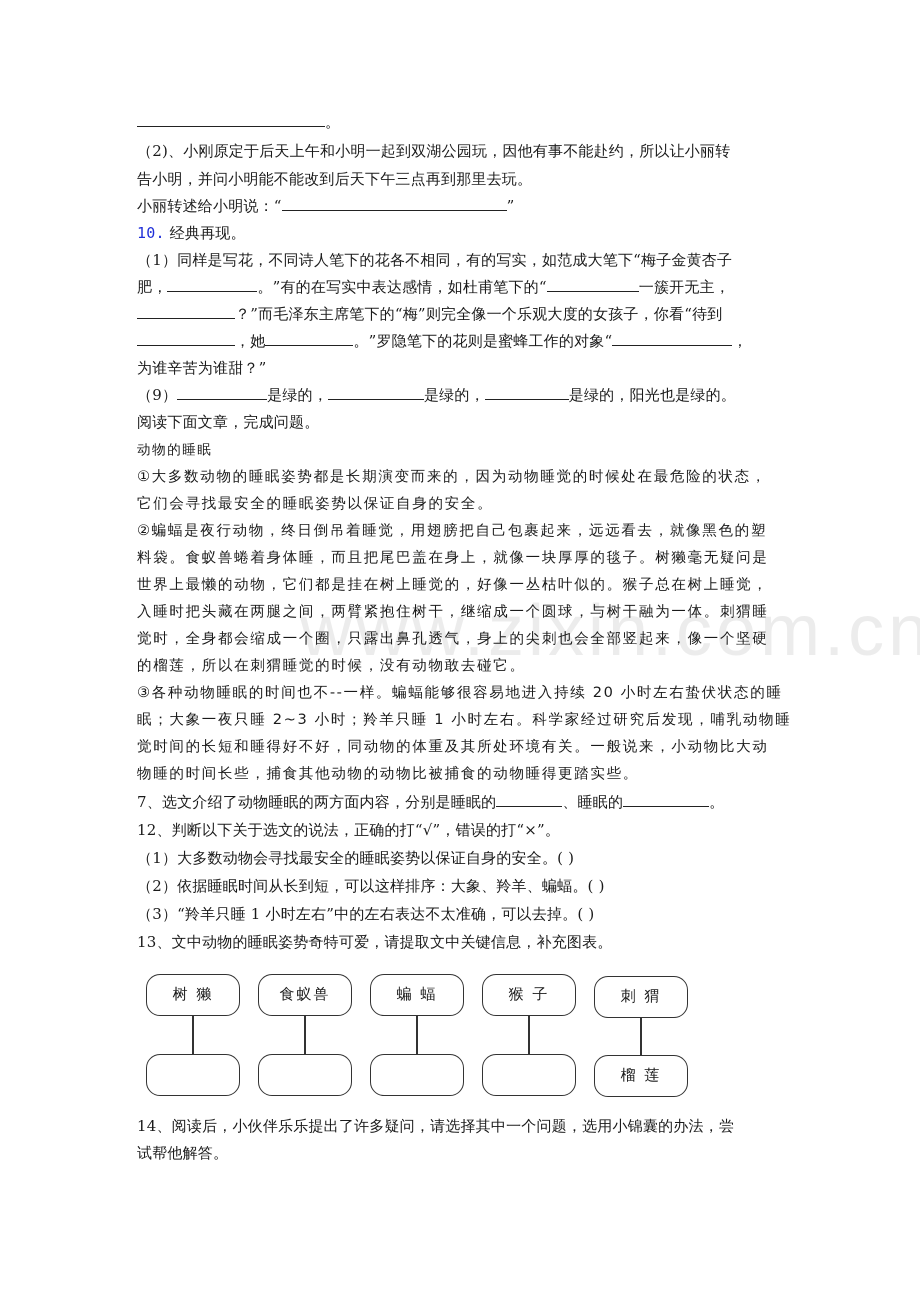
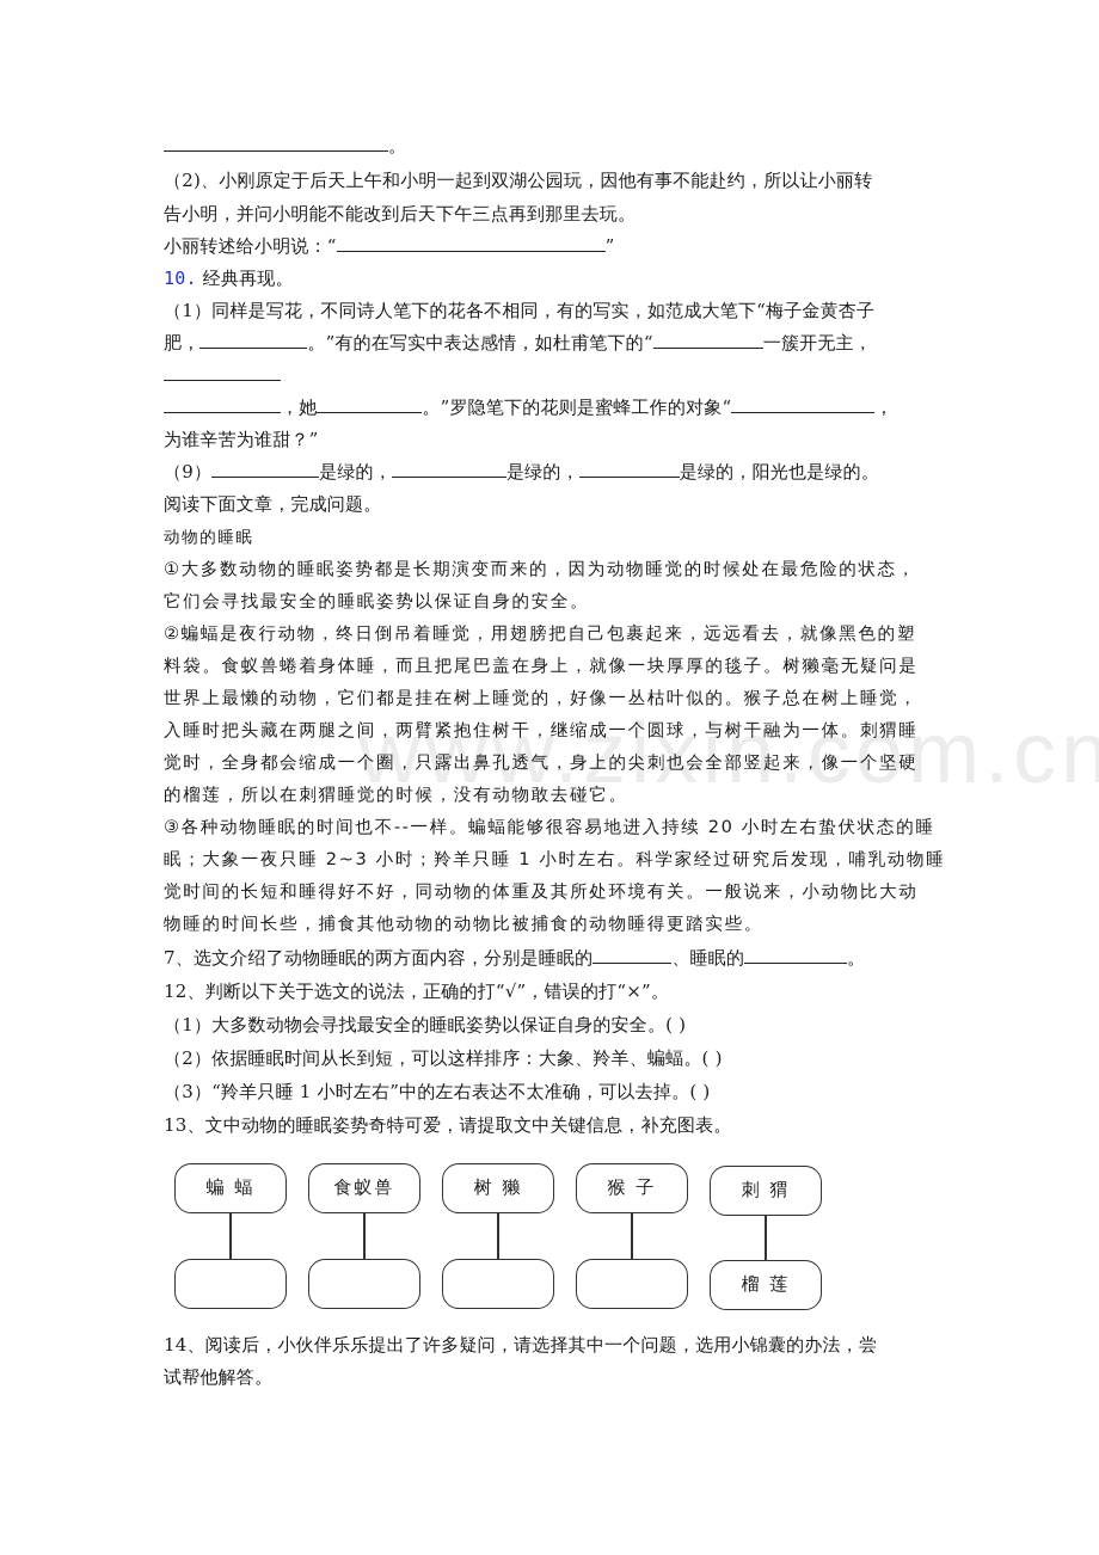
  www.zixin.com.cn
  。
  （2)、小刚原定于后天上午和小明一起到双湖公园玩，因他有事不能赴约，所以让小丽转
  告小明，并问小明能不能改到后天下午三点再到那里去玩。
  小丽转述给小明说：“ ”
  10. 经典再现。
  （1）同样是写花，不同诗人笔下的花各不相同，有的写实，如范成大笔下“梅子金黄杏子
  肥， 。”有的在写实中表达感情，如杜甫笔下的“ 一簇开无主，
- ？”而毛泽东主席笔下的“梅”则完全像一个乐观大度的女孩子，你看“待到
  ，她 。”罗隐笔下的花则是蜜蜂工作的对象“ ，
  为谁辛苦为谁甜？”
  （9） 是绿的， 是绿的， 是绿的，阳光也是绿的。
  阅读下面文章，完成问题。
  动物的睡眠
  ①大多数动物的睡眠姿势都是长期演变而来的，因为动物睡觉的时候处在最危险的状态，
  它们会寻找最安全的睡眠姿势以保证自身的安全。
  ②蝙蝠是夜行动物，终日倒吊着睡觉，用翅膀把自己包裹起来，远远看去，就像黑色的塑
  料袋。食蚁兽蜷着身体睡，而且把尾巴盖在身上，就像一块厚厚的毯子。树獭毫无疑问是
  世界上最懒的动物，它们都是挂在树上睡觉的，好像一丛枯叶似的。猴子总在树上睡觉，
  入睡时把头藏在两腿之间，两臂紧抱住树干，继缩成一个圆球，与树干融为一体。刺猬睡
  觉时，全身都会缩成一个圈，只露出鼻孔透气，身上的尖刺也会全部竖起来，像一个坚硬
  的榴莲，所以在刺猬睡觉的时候，没有动物敢去碰它。
  ③各种动物睡眠的时间也不--一样。蝙蝠能够很容易地进入持续 20 小时左右蛰伏状态的睡
  眠；大象一夜只睡 2~3 小时；羚羊只睡 1 小时左右。科学家经过研究后发现，哺乳动物睡
  觉时间的长短和睡得好不好，同动物的体重及其所处环境有关。一般说来，小动物比大动
  物睡的时间长些，捕食其他动物的动物比被捕食的动物睡得更踏实些。
  7、选文介绍了动物睡眠的两方面内容，分别是睡眠的 、睡眠的 。
  12、判断以下关于选文的说法，正确的打“√”，错误的打“×”。
  （1）大多数动物会寻找最安全的睡眠姿势以保证自身的安全。( )
  （2）依据睡眠时间从长到短，可以这样排序：大象、羚羊、蝙蝠。( )
  （3）“羚羊只睡 1 小时左右”中的左右表达不太准确，可以去掉。( )
  13、文中动物的睡眠姿势奇特可爱，请提取文中关键信息，补充图表。
- 树 獭
+ 蝙 蝠
  食蚁兽
- 蝙 蝠
+ 树 獭
  猴 子
  刺 猬
  榴 莲
  14、阅读后，小伙伴乐乐提出了许多疑问，请选择其中一个问题，选用小锦囊的办法，尝
  试帮他解答。
